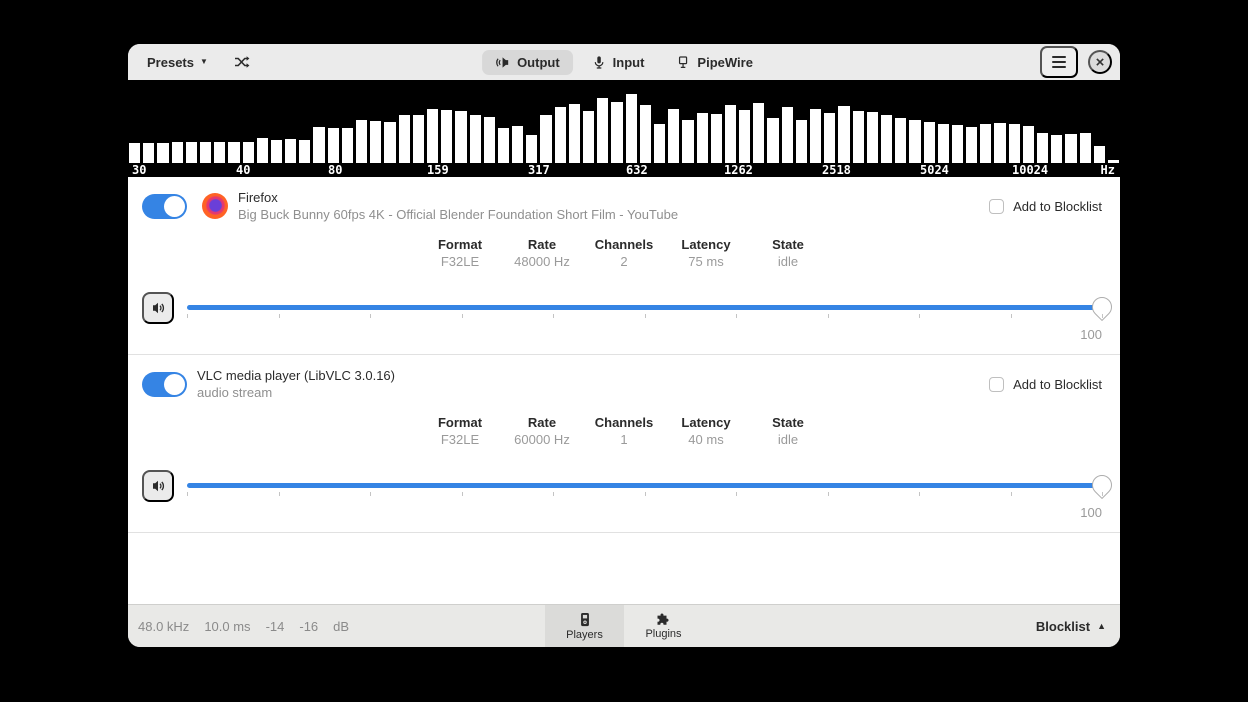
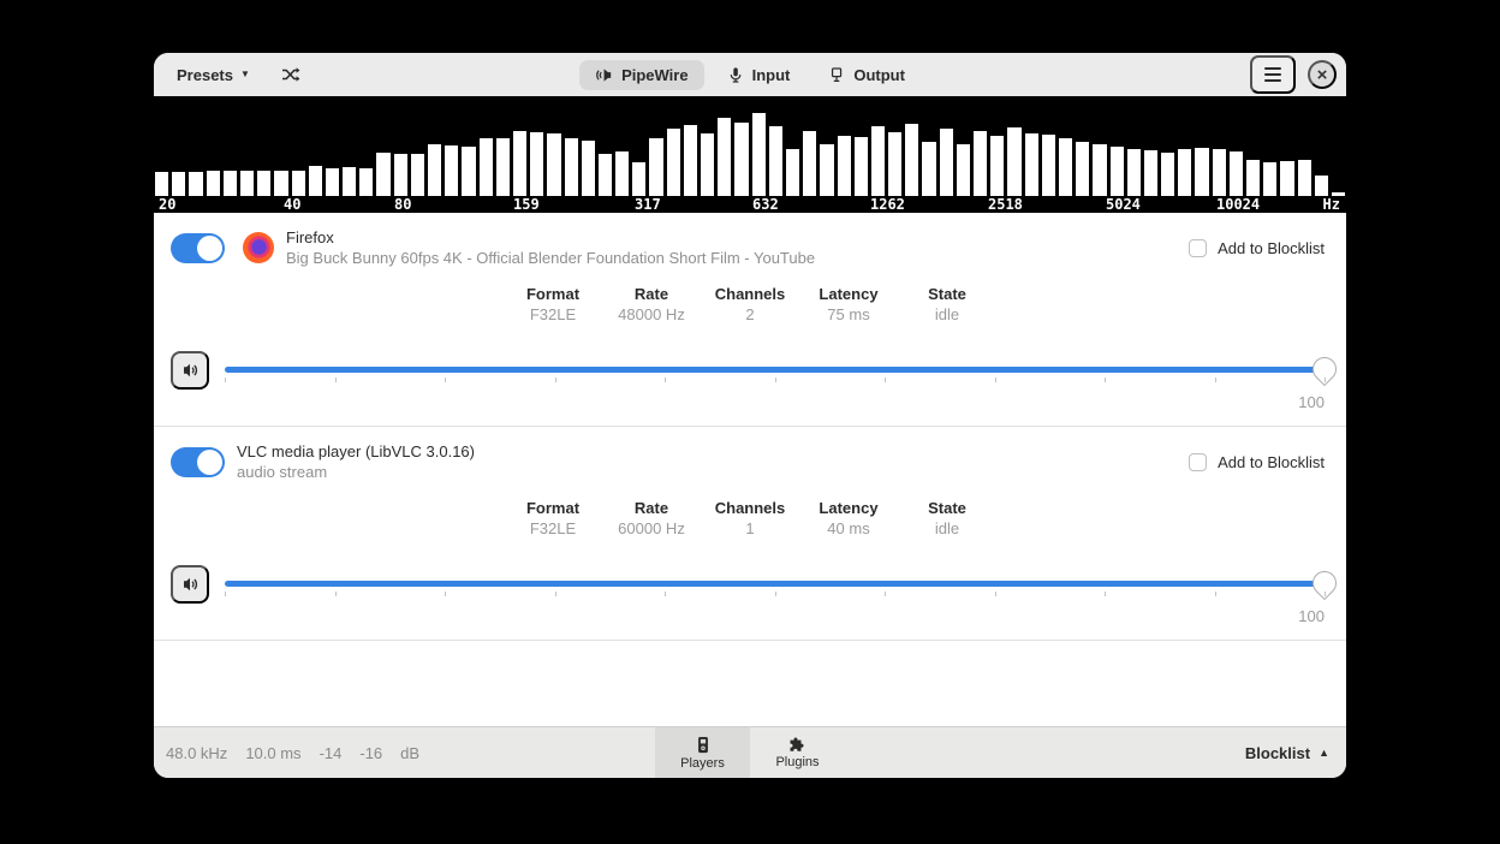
  Presets
  ▼
- Output
+ PipeWire
  Input
- PipeWire
+ Output
  ×
- 30
+ 20
  40
  80
  159
  317
  632
  1262
  2518
  5024
  10024
  Hz
  Firefox
  Big Buck Bunny 60fps 4K - Official Blender Foundation Short Film - YouTube
  Add to Blocklist
  Format
  F32LE
  Rate
  48000 Hz
  Channels
  2
  Latency
  75 ms
  State
  idle
  100
  VLC media player (LibVLC 3.0.16)
  audio stream
  Add to Blocklist
  Format
  F32LE
  Rate
  60000 Hz
  Channels
  1
  Latency
  40 ms
  State
  idle
  100
  48.0 kHz
  10.0 ms
  -14
  -16
  dB
  Players
  Plugins
  Blocklist
  ▲
